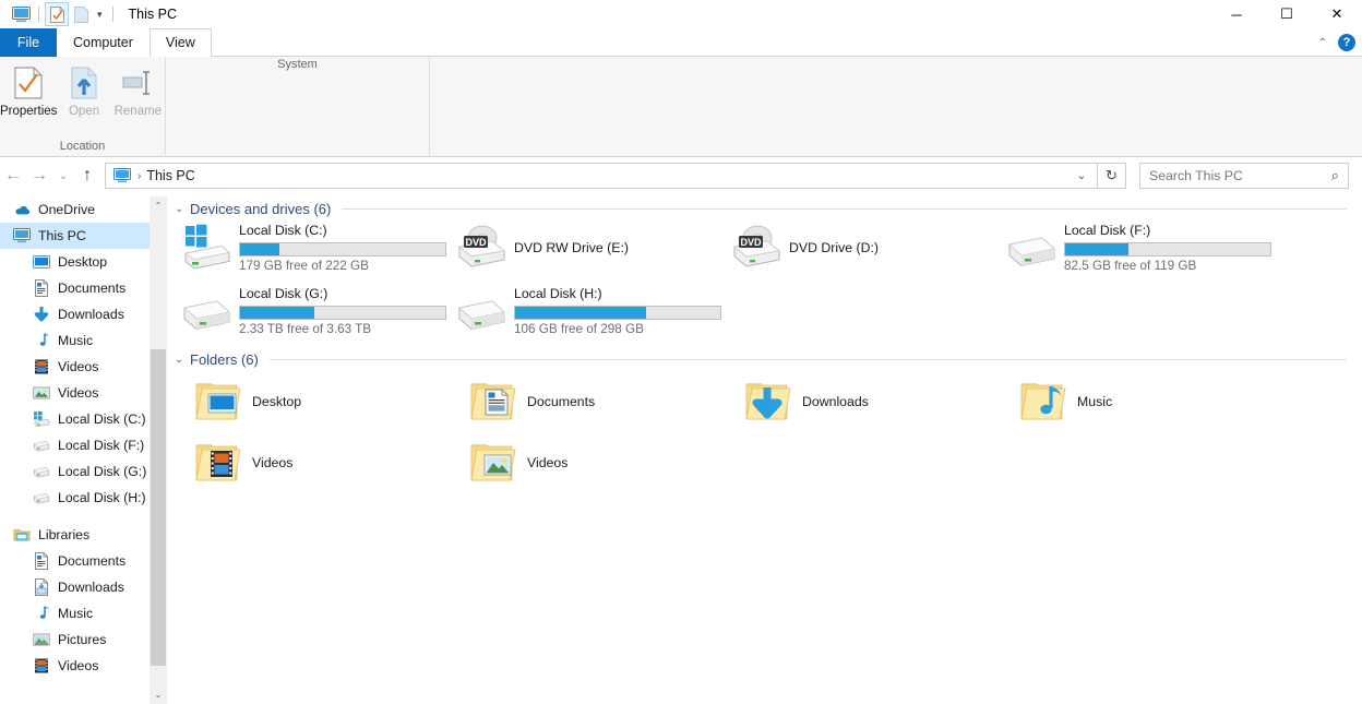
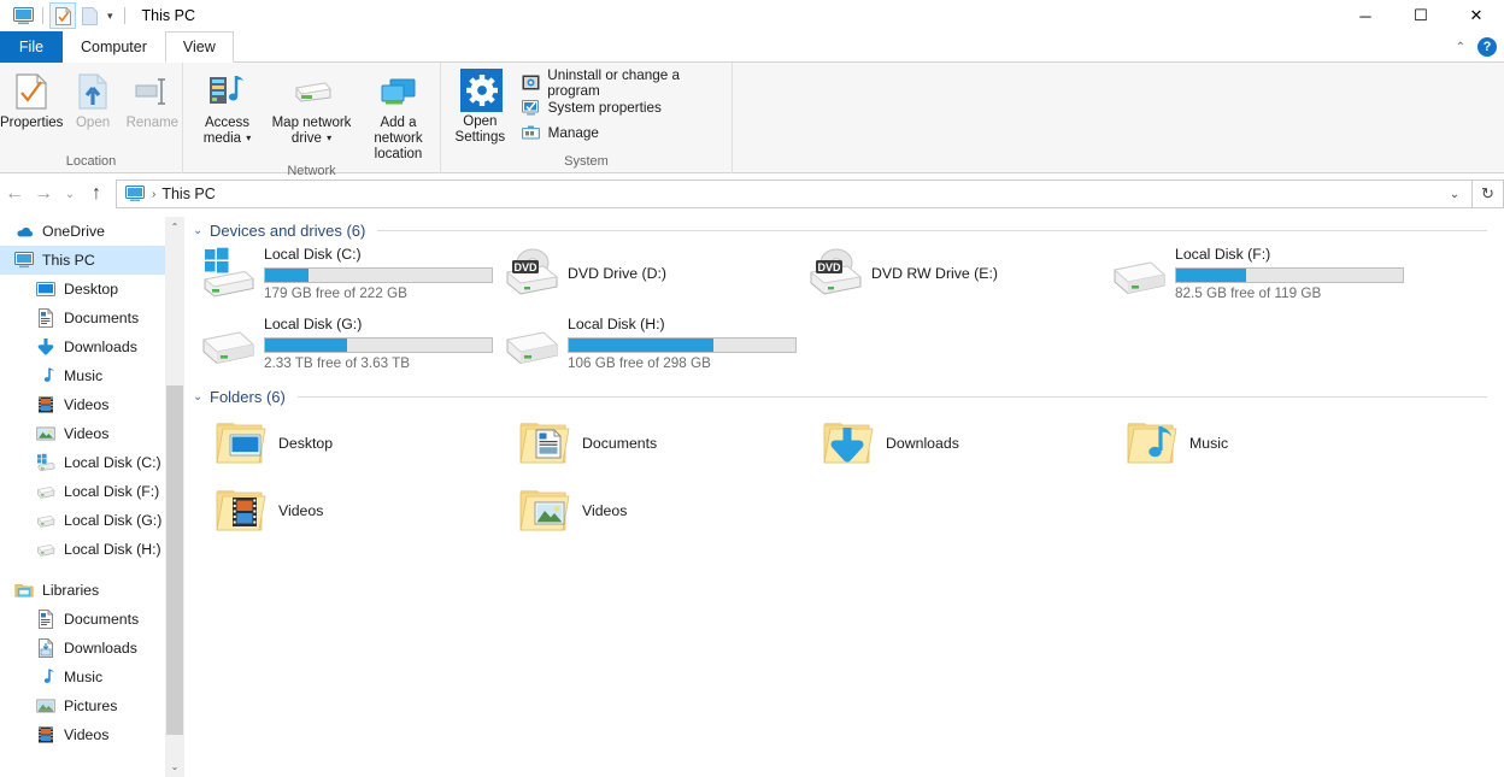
  ▾
  This PC
  ─
  ☐
  ✕
  File
  Computer
  View
  ⌃
  ?
  Properties
  Open
  Rename
  Location
+ Access media ▾
+ Map network drive ▾
+ Add a network location
+ Network
+ Open Settings
+ Uninstall or change a program
+ System properties
+ Manage
  System
  ←
  →
  ⌄
  ↑
  ›
  This PC
  ⌄
  ↻
- Search This PC
- ⌕
  OneDrive
  This PC
  Desktop
  Documents
  Downloads
  Music
  Videos
  Videos
  Local Disk (C:)
  Local Disk (F:)
  Local Disk (G:)
  Local Disk (H:)
  Libraries
  Documents
  Downloads
  Music
  Pictures
  Videos
  ⌃
  ⌄
  ⌄
  Devices and drives (6)
  Local Disk (C:)
  179 GB free of 222 GB
  DVD
- DVD RW Drive (E:)
+ DVD Drive (D:)
  DVD
- DVD Drive (D:)
+ DVD RW Drive (E:)
  Local Disk (F:)
  82.5 GB free of 119 GB
  Local Disk (G:)
  2.33 TB free of 3.63 TB
  Local Disk (H:)
  106 GB free of 298 GB
  ⌄
  Folders (6)
  Desktop
  Documents
  Downloads
  Music
  Videos
  Videos
